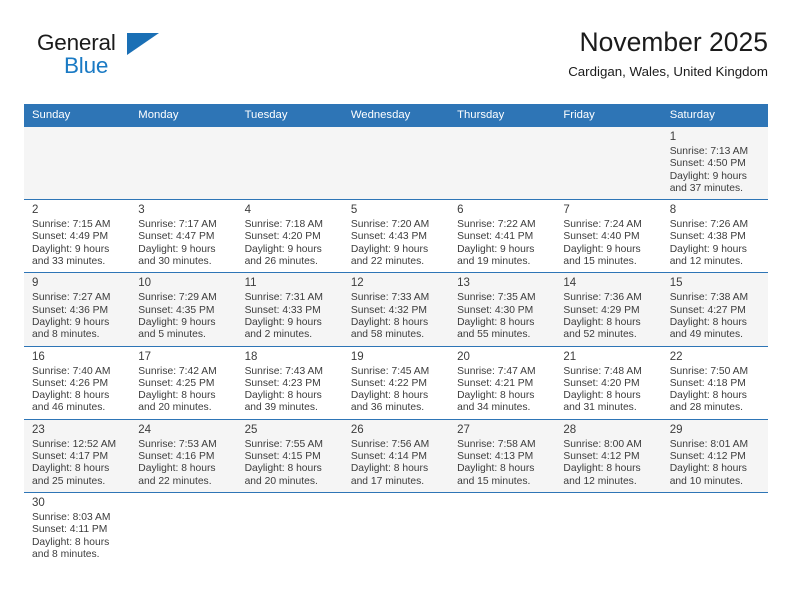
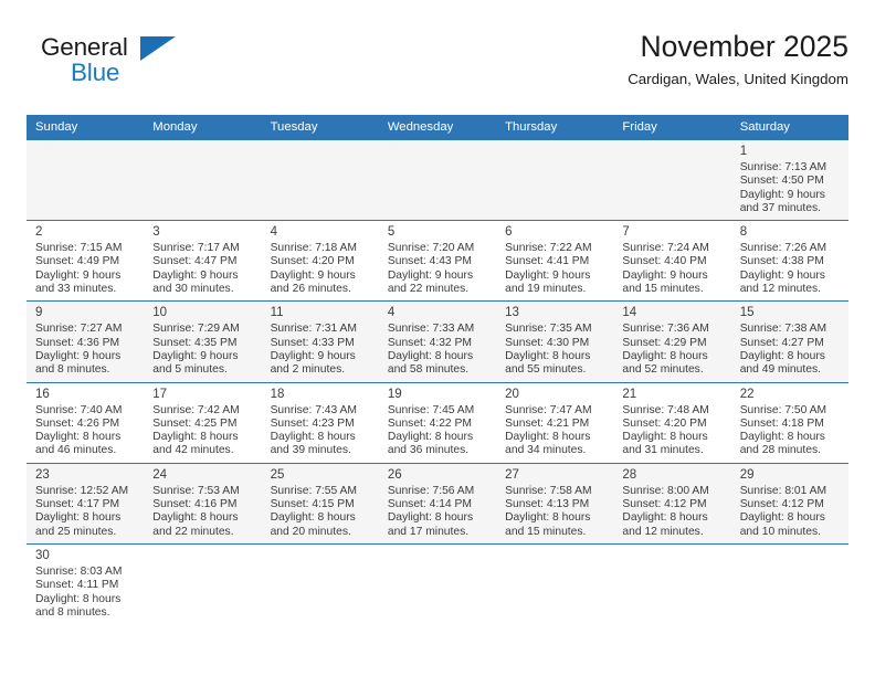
  General
  Blue
  November 2025
  Cardigan, Wales, United Kingdom
  Sunday	Monday	Tuesday	Wednesday	Thursday	Friday	Saturday
  						1Sunrise: 7:13 AMSunset: 4:50 PMDaylight: 9 hoursand 37 minutes.
  2Sunrise: 7:15 AMSunset: 4:49 PMDaylight: 9 hoursand 33 minutes.	3Sunrise: 7:17 AMSunset: 4:47 PMDaylight: 9 hoursand 30 minutes.	4Sunrise: 7:18 AMSunset: 4:20 PMDaylight: 9 hoursand 26 minutes.	5Sunrise: 7:20 AMSunset: 4:43 PMDaylight: 9 hoursand 22 minutes.	6Sunrise: 7:22 AMSunset: 4:41 PMDaylight: 9 hoursand 19 minutes.	7Sunrise: 7:24 AMSunset: 4:40 PMDaylight: 9 hoursand 15 minutes.	8Sunrise: 7:26 AMSunset: 4:38 PMDaylight: 9 hoursand 12 minutes.
- 9Sunrise: 7:27 AMSunset: 4:36 PMDaylight: 9 hoursand 8 minutes.	10Sunrise: 7:29 AMSunset: 4:35 PMDaylight: 9 hoursand 5 minutes.	11Sunrise: 7:31 AMSunset: 4:33 PMDaylight: 9 hoursand 2 minutes.	12Sunrise: 7:33 AMSunset: 4:32 PMDaylight: 8 hoursand 58 minutes.	13Sunrise: 7:35 AMSunset: 4:30 PMDaylight: 8 hoursand 55 minutes.	14Sunrise: 7:36 AMSunset: 4:29 PMDaylight: 8 hoursand 52 minutes.	15Sunrise: 7:38 AMSunset: 4:27 PMDaylight: 8 hoursand 49 minutes.
+ 9Sunrise: 7:27 AMSunset: 4:36 PMDaylight: 9 hoursand 8 minutes.	10Sunrise: 7:29 AMSunset: 4:35 PMDaylight: 9 hoursand 5 minutes.	11Sunrise: 7:31 AMSunset: 4:33 PMDaylight: 9 hoursand 2 minutes.	4Sunrise: 7:33 AMSunset: 4:32 PMDaylight: 8 hoursand 58 minutes.	13Sunrise: 7:35 AMSunset: 4:30 PMDaylight: 8 hoursand 55 minutes.	14Sunrise: 7:36 AMSunset: 4:29 PMDaylight: 8 hoursand 52 minutes.	15Sunrise: 7:38 AMSunset: 4:27 PMDaylight: 8 hoursand 49 minutes.
- 16Sunrise: 7:40 AMSunset: 4:26 PMDaylight: 8 hoursand 46 minutes.	17Sunrise: 7:42 AMSunset: 4:25 PMDaylight: 8 hoursand 20 minutes.	18Sunrise: 7:43 AMSunset: 4:23 PMDaylight: 8 hoursand 39 minutes.	19Sunrise: 7:45 AMSunset: 4:22 PMDaylight: 8 hoursand 36 minutes.	20Sunrise: 7:47 AMSunset: 4:21 PMDaylight: 8 hoursand 34 minutes.	21Sunrise: 7:48 AMSunset: 4:20 PMDaylight: 8 hoursand 31 minutes.	22Sunrise: 7:50 AMSunset: 4:18 PMDaylight: 8 hoursand 28 minutes.
+ 16Sunrise: 7:40 AMSunset: 4:26 PMDaylight: 8 hoursand 46 minutes.	17Sunrise: 7:42 AMSunset: 4:25 PMDaylight: 8 hoursand 42 minutes.	18Sunrise: 7:43 AMSunset: 4:23 PMDaylight: 8 hoursand 39 minutes.	19Sunrise: 7:45 AMSunset: 4:22 PMDaylight: 8 hoursand 36 minutes.	20Sunrise: 7:47 AMSunset: 4:21 PMDaylight: 8 hoursand 34 minutes.	21Sunrise: 7:48 AMSunset: 4:20 PMDaylight: 8 hoursand 31 minutes.	22Sunrise: 7:50 AMSunset: 4:18 PMDaylight: 8 hoursand 28 minutes.
  23Sunrise: 12:52 AMSunset: 4:17 PMDaylight: 8 hoursand 25 minutes.	24Sunrise: 7:53 AMSunset: 4:16 PMDaylight: 8 hoursand 22 minutes.	25Sunrise: 7:55 AMSunset: 4:15 PMDaylight: 8 hoursand 20 minutes.	26Sunrise: 7:56 AMSunset: 4:14 PMDaylight: 8 hoursand 17 minutes.	27Sunrise: 7:58 AMSunset: 4:13 PMDaylight: 8 hoursand 15 minutes.	28Sunrise: 8:00 AMSunset: 4:12 PMDaylight: 8 hoursand 12 minutes.	29Sunrise: 8:01 AMSunset: 4:12 PMDaylight: 8 hoursand 10 minutes.
  30Sunrise: 8:03 AMSunset: 4:11 PMDaylight: 8 hoursand 8 minutes.
